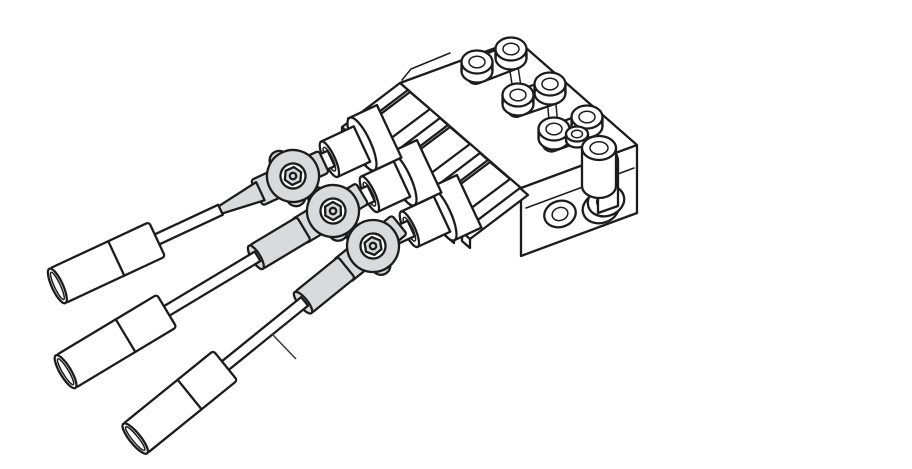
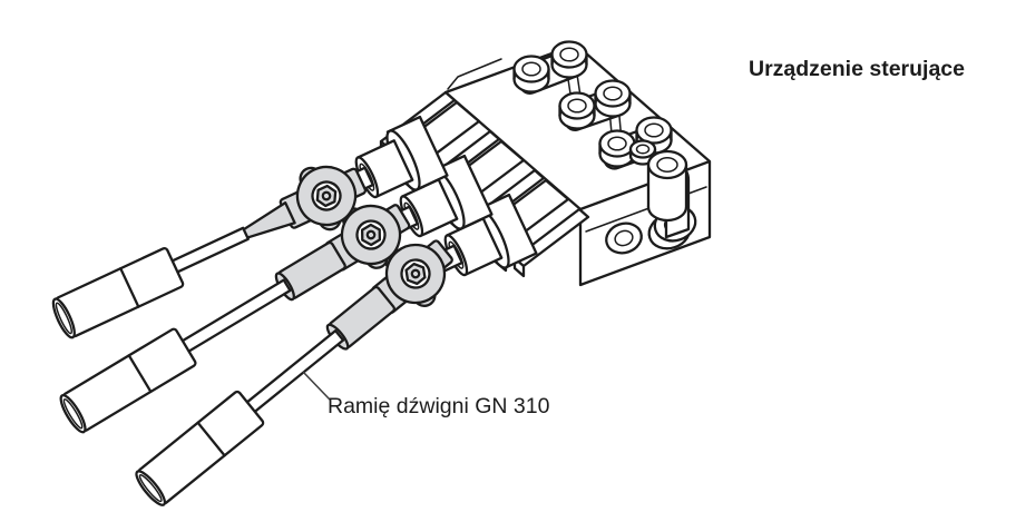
+ Urządzenie sterujące
+ Ramię dźwigni GN 310
